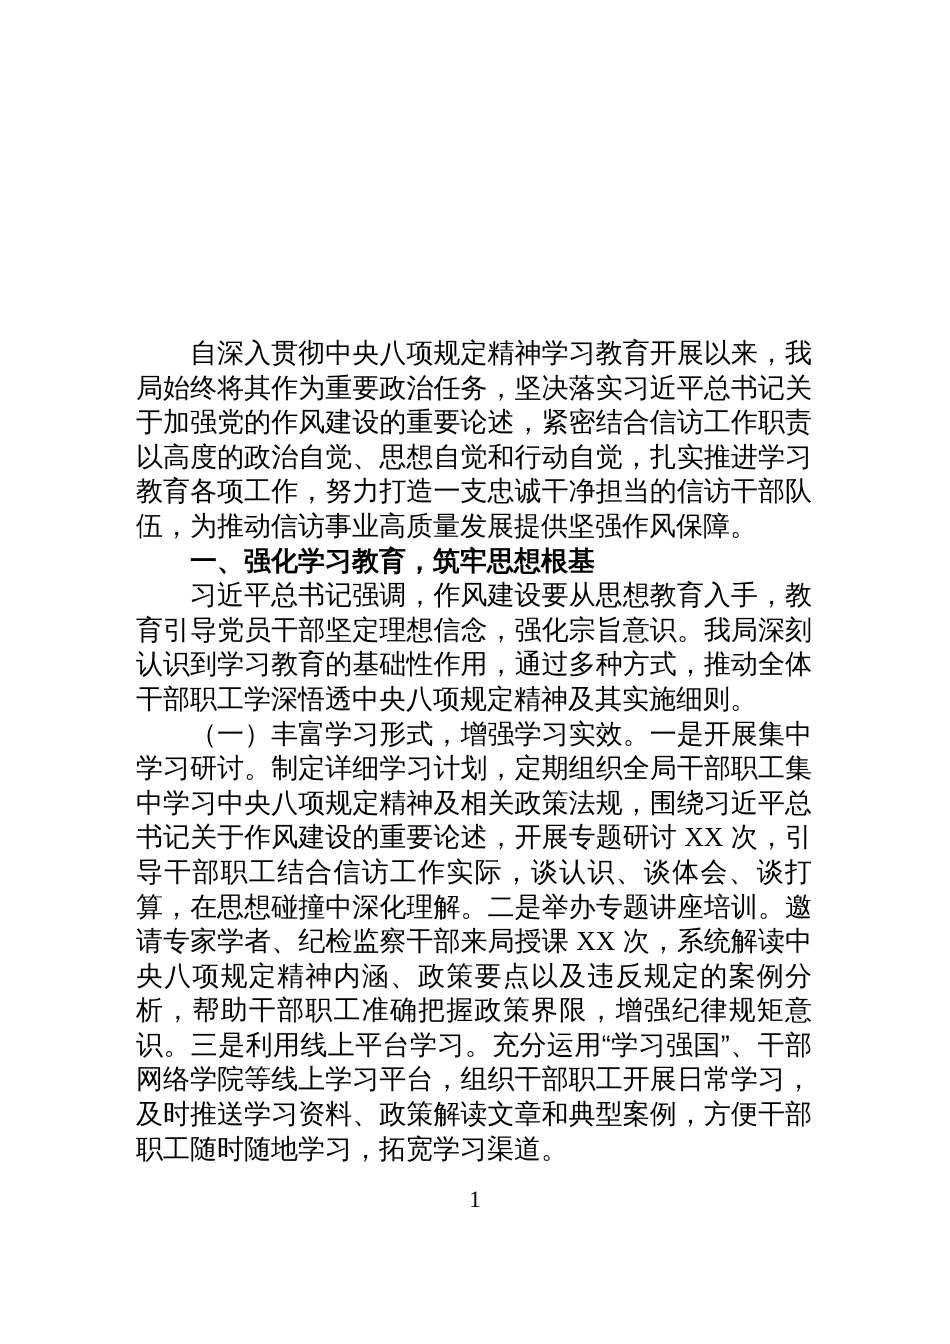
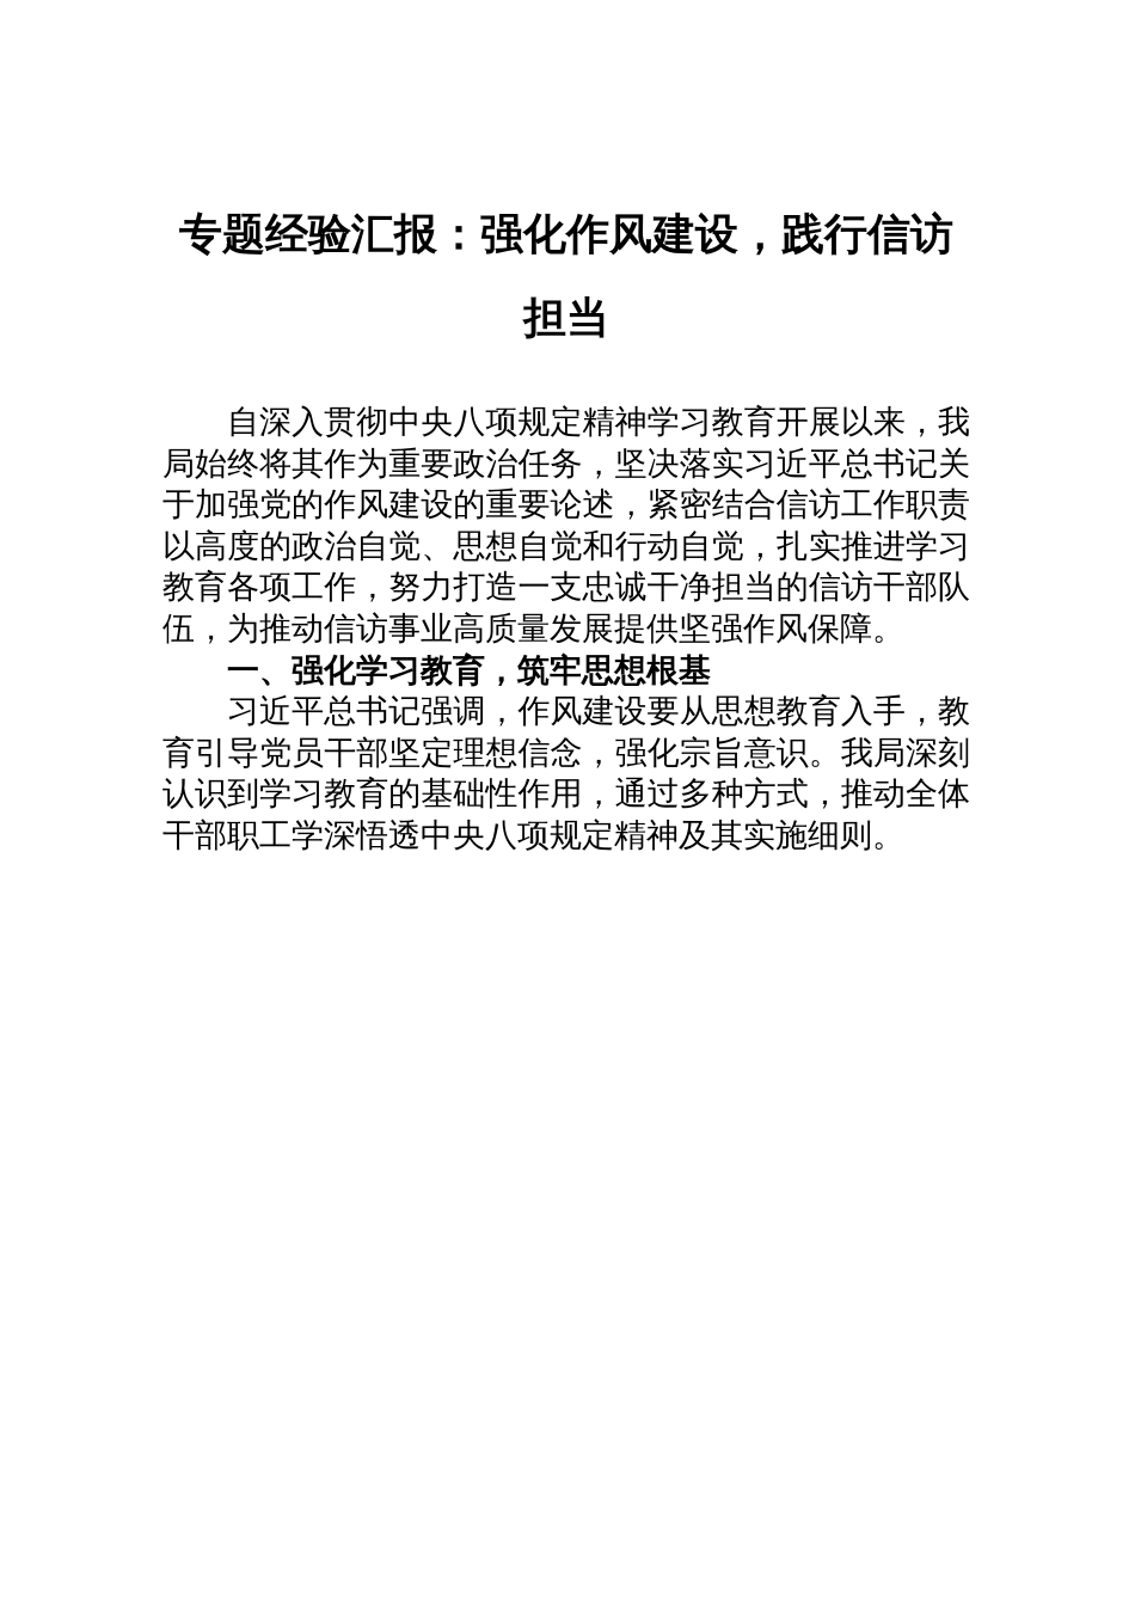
+ 专题经验汇报：强化作风建设，践行信访担当
  自深入贯彻中央八项规定精神学习教育开展以来，我局始终将其作为重要政治任务，坚决落实习近平总书记关于加强党的作风建设的重要论述，紧密结合信访工作职责以高度的政治自觉、思想自觉和行动自觉，扎实推进学习教育各项工作，努力打造一支忠诚干净担当的信访干部队伍，为推动信访事业高质量发展提供坚强作风保障。
  一、强化学习教育，筑牢思想根基
  习近平总书记强调，作风建设要从思想教育入手，教育引导党员干部坚定理想信念，强化宗旨意识。我局深刻认识到学习教育的基础性作用，通过多种方式，推动全体干部职工学深悟透中央八项规定精神及其实施细则。
- （一）丰富学习形式，增强学习实效。一是开展集中学习研讨。制定详细学习计划，定期组织全局干部职工集中学习中央八项规定精神及相关政策法规，围绕习近平总书记关于作风建设的重要论述，开展专题研讨 XX 次，引导干部职工结合信访工作实际，谈认识、谈体会、谈打算，在思想碰撞中深化理解。二是举办专题讲座培训。邀请专家学者、纪检监察干部来局授课 XX 次，系统解读中央八项规定精神内涵、政策要点以及违反规定的案例分析，帮助干部职工准确把握政策界限，增强纪律规矩意识。三是利用线上平台学习。充分运用“学习强国”、干部网络学院等线上学习平台，组织干部职工开展日常学习，及时推送学习资料、政策解读文章和典型案例，方便干部职工随时随地学习，拓宽学习渠道。
- 1
